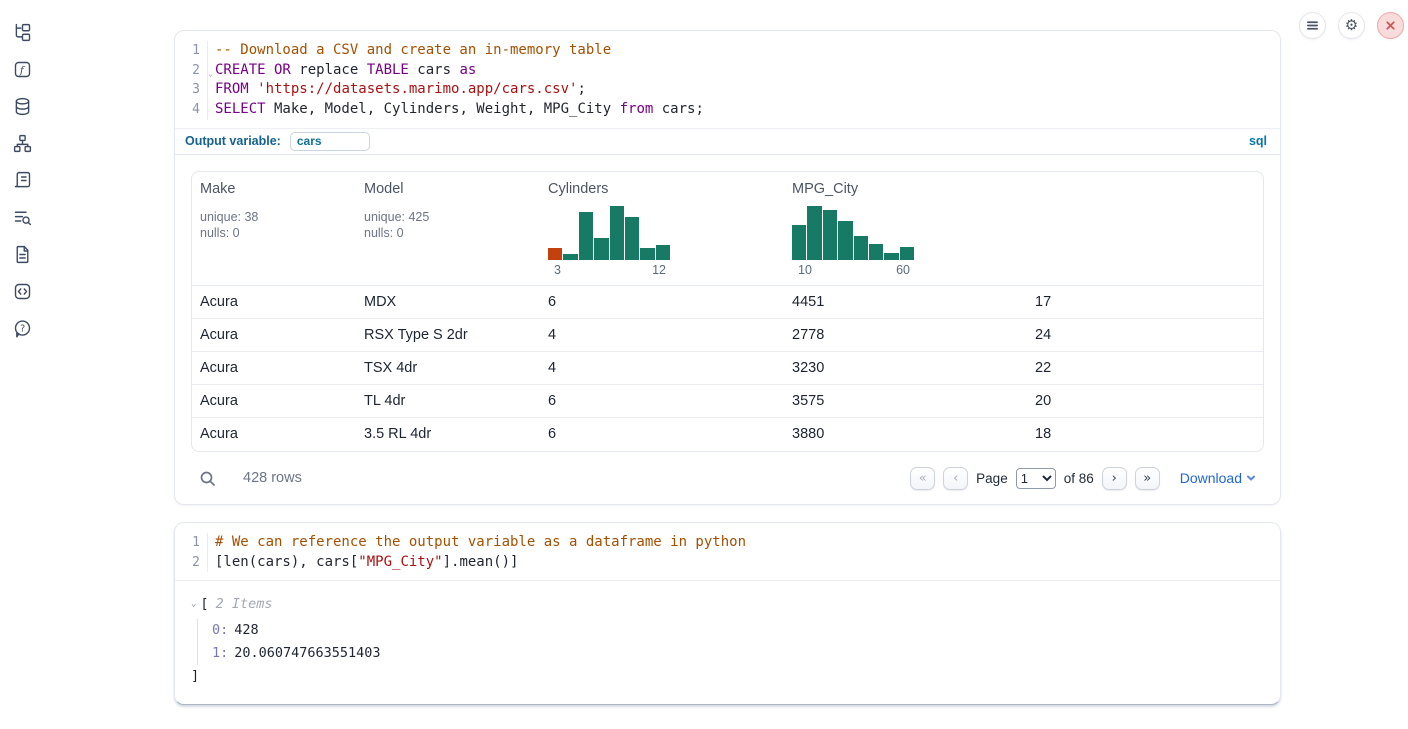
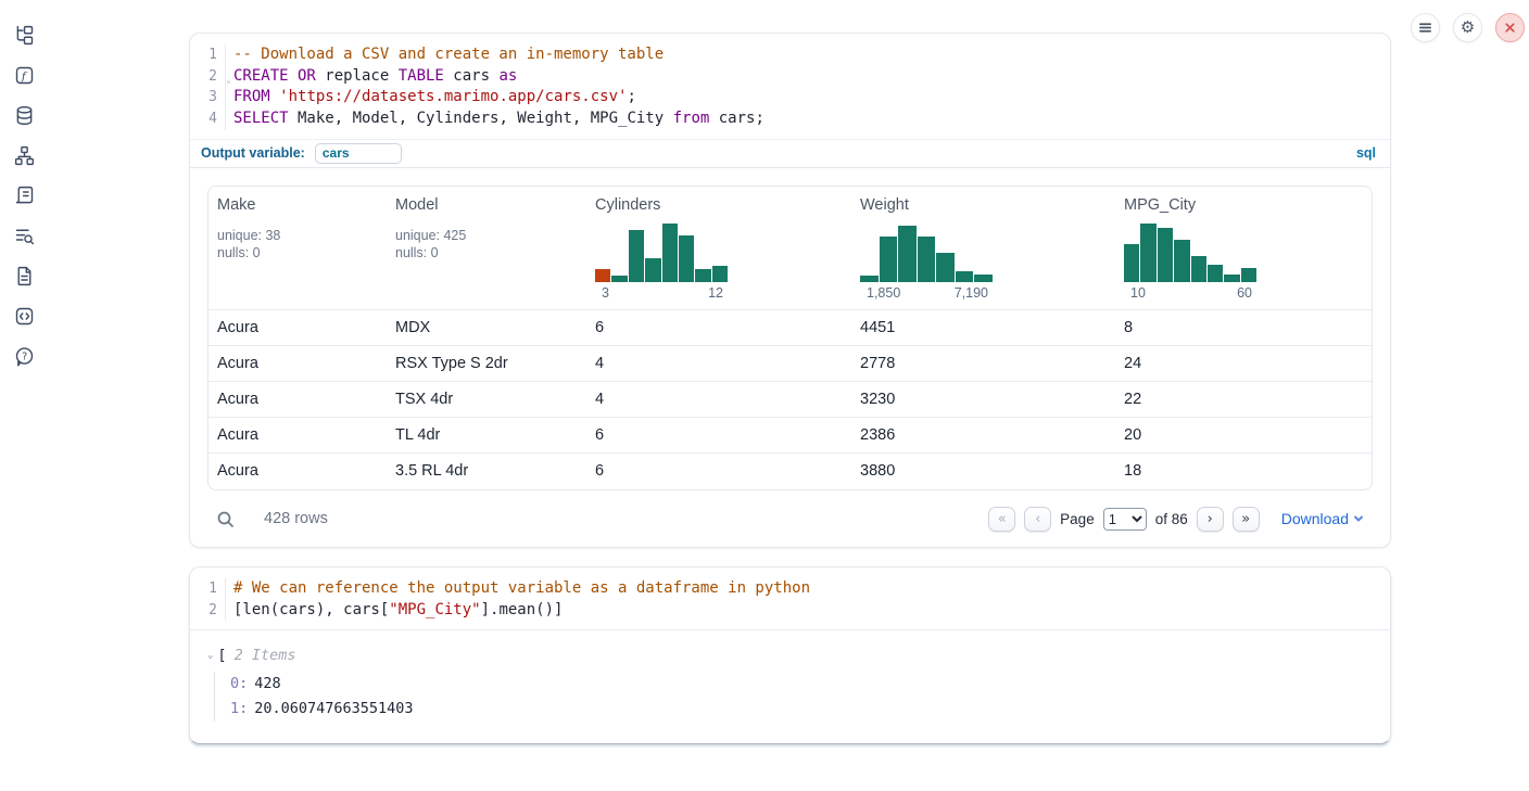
  f
  ?
  ⚙
  1
  -- Download a CSV and create an in-memory table
  2
  ⌄
  CREATE OR replace TABLE cars as
  3
  FROM 'https://datasets.marimo.app/cars.csv';
  4
  SELECT Make, Model, Cylinders, Weight, MPG_City from cars;
  Output variable:
  cars
  sql
  Make
  unique: 38
  nulls: 0
  Model
  unique: 425
  nulls: 0
  Cylinders
  3
  12
+ Weight
+ 1,850
+ 7,190
  MPG_City
  10
  60
  Acura
  MDX
  6
  4451
- 17
+ 8
  Acura
  RSX Type S 2dr
  4
  2778
  24
  Acura
  TSX 4dr
  4
  3230
  22
  Acura
  TL 4dr
  6
- 3575
+ 2386
  20
  Acura
  3.5 RL 4dr
  6
  3880
  18
  428 rows
  «
  ‹
  Page
  1
  of 86
  ›
  »
  Download
  1
  # We can reference the output variable as a dataframe in python
  2
  [len(cars), cars["MPG_City"].mean()]
  ⌄
  [
  2 Items
  0: 428
  1: 20.060747663551403
- ]
